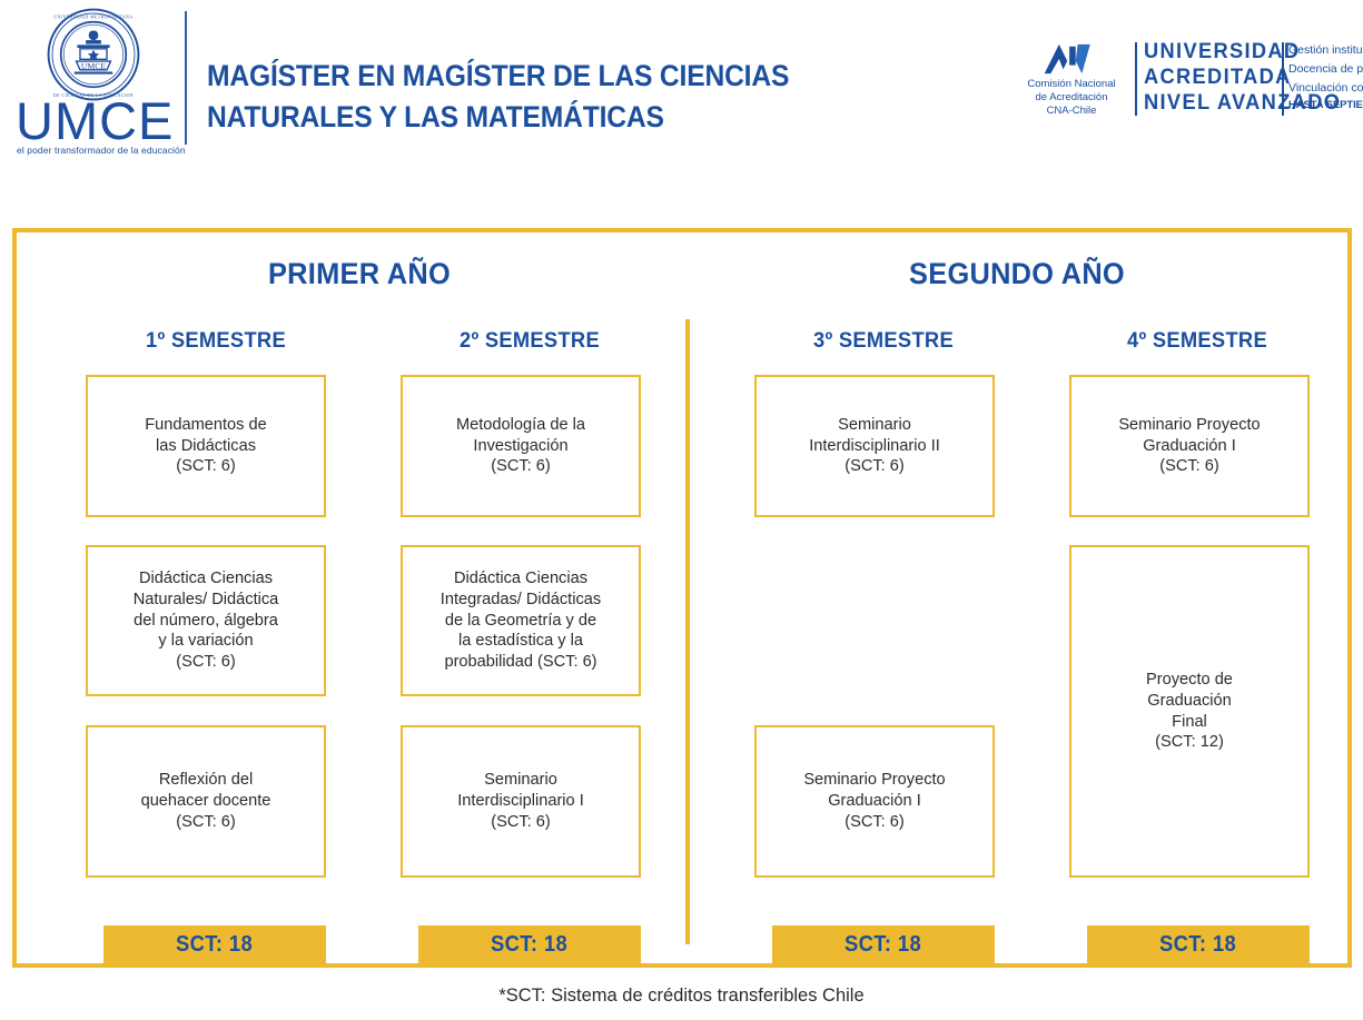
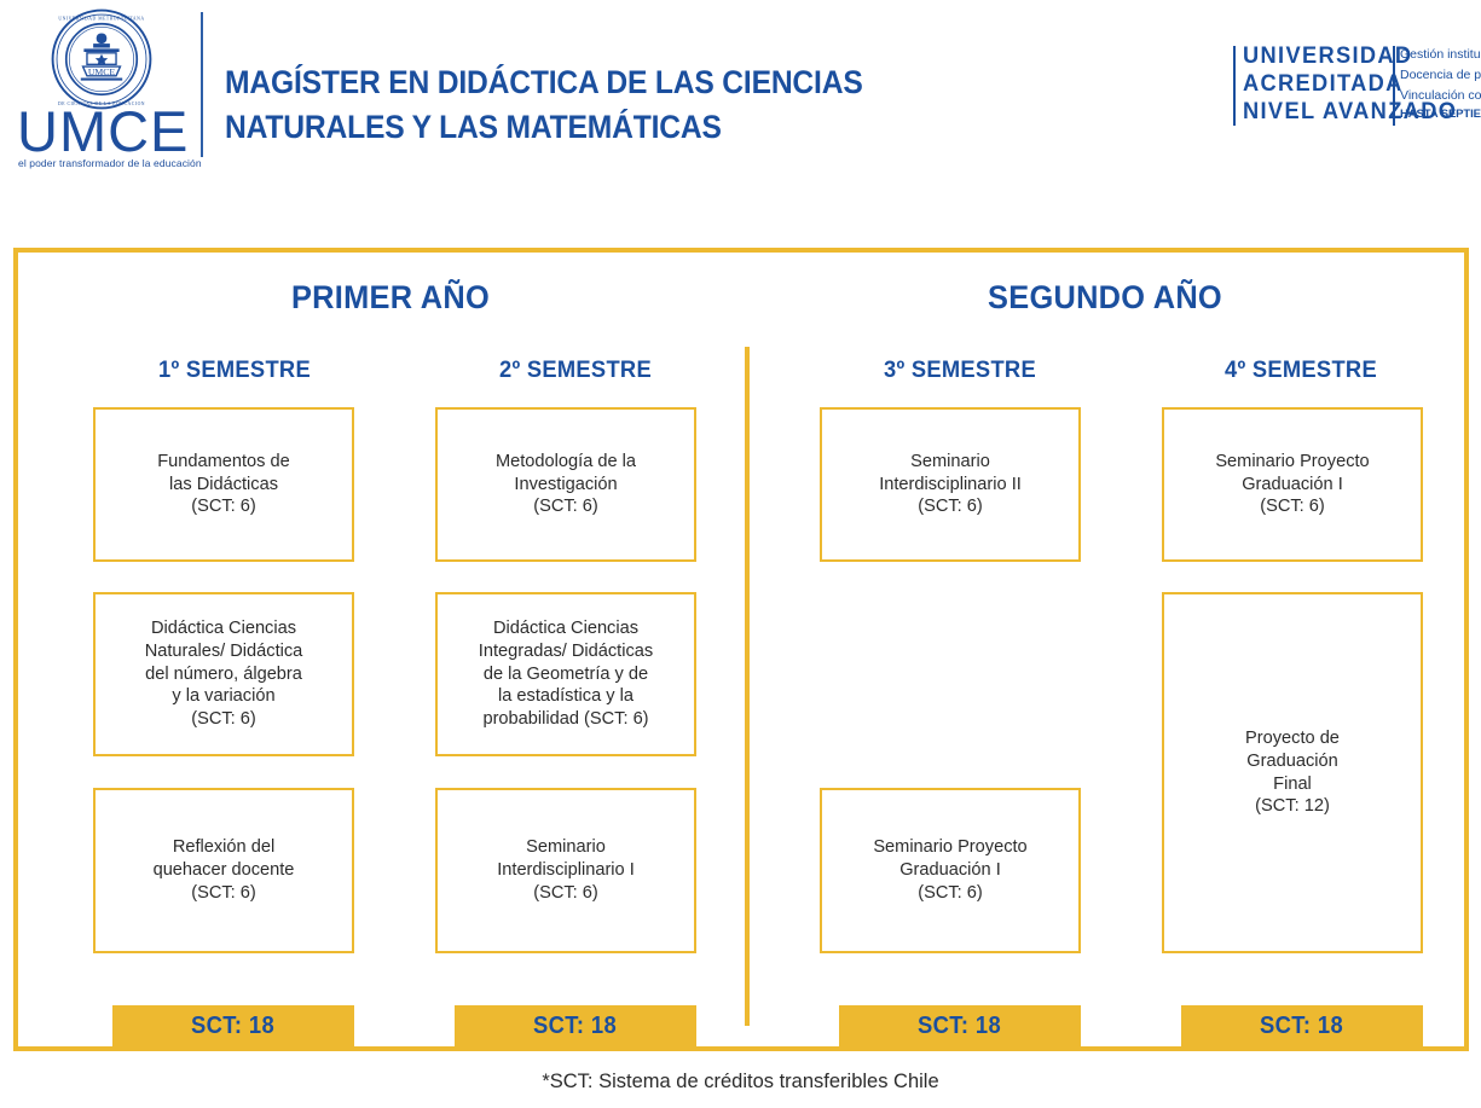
  UMCE
  UMCE
  el poder transformador de la educación
- MAGÍSTER EN MAGÍSTER DE LAS CIENCIAS NATURALES Y LAS MATEMÁTICAS
+ MAGÍSTER EN DIDÁCTICA DE LAS CIENCIAS NATURALES Y LAS MATEMÁTICAS
- Comisión Nacional
- de Acreditación
- CNA-Chile
  UNIVERSIDA
  ACREDITAD
  NIVEL AVANZ
  Gestión institu
  PRIMER AÑO
  SEGUNDO AÑO
  1º SEMESTRE
  2º SEMESTRE
  3º SEMESTRE
  4º SEMESTRE
  Fundamentos de
  las Didácticas
  (SCT: 6)
  Didáctica Ciencias
  Naturales/ Didáctica
  del número, álgebra
  y la variación
  (SCT: 6)
  Reflexión del
  quehacer docente
  (SCT: 6)
  Metodología de la
  Investigación
  (SCT: 6)
  Didáctica Ciencias
  Integradas/ Didácticas
  de la Geometría y de
  la estadística y la
  probabilidad (SCT: 6)
  Seminario
  Interdisciplinario I
  (SCT: 6)
  Seminario
  Interdisciplinario II
  (SCT: 6)
  Seminario Proyecto
  Graduación I
  (SCT: 6)
  Seminario Proyecto
  Graduación I
  (SCT: 6)
  Proyecto de
  Graduación
  Final
  (SCT: 12)
  SCT: 18
  SCT: 18
  SCT: 18
  SCT: 18
  *SCT: Sistema de créditos transferibles Chile
